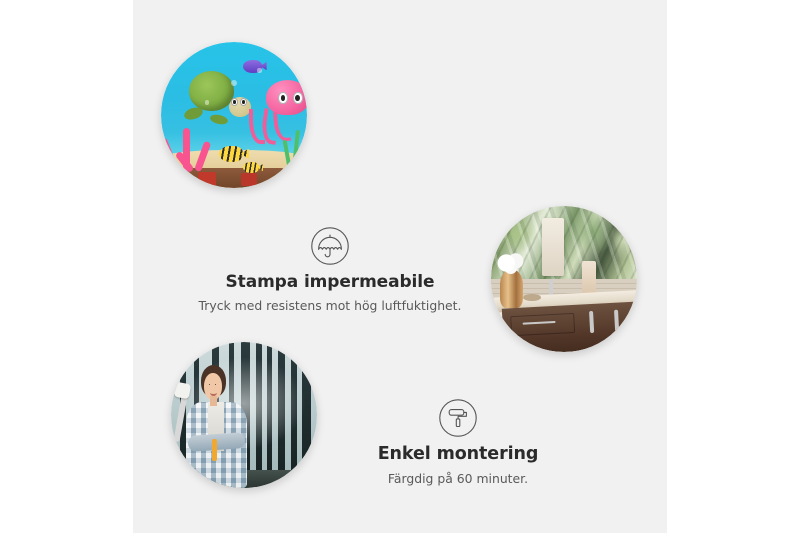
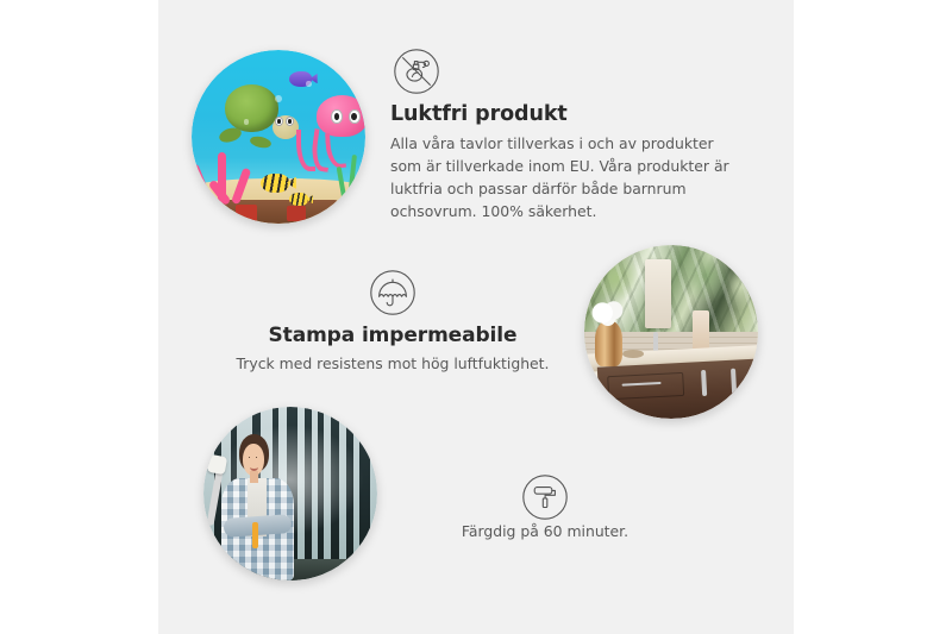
+ Luktfri produkt
+ Alla våra tavlor tillverkas i och av produkter som är tillverkade inom EU. Våra produkter är luktfria och passar därför både barnrum ochsovrum. 100% säkerhet.
  Stampa impermeabile
  Tryck med resistens mot hög luftfuktighet.
- Enkel montering
  Färgdig på 60 minuter.
